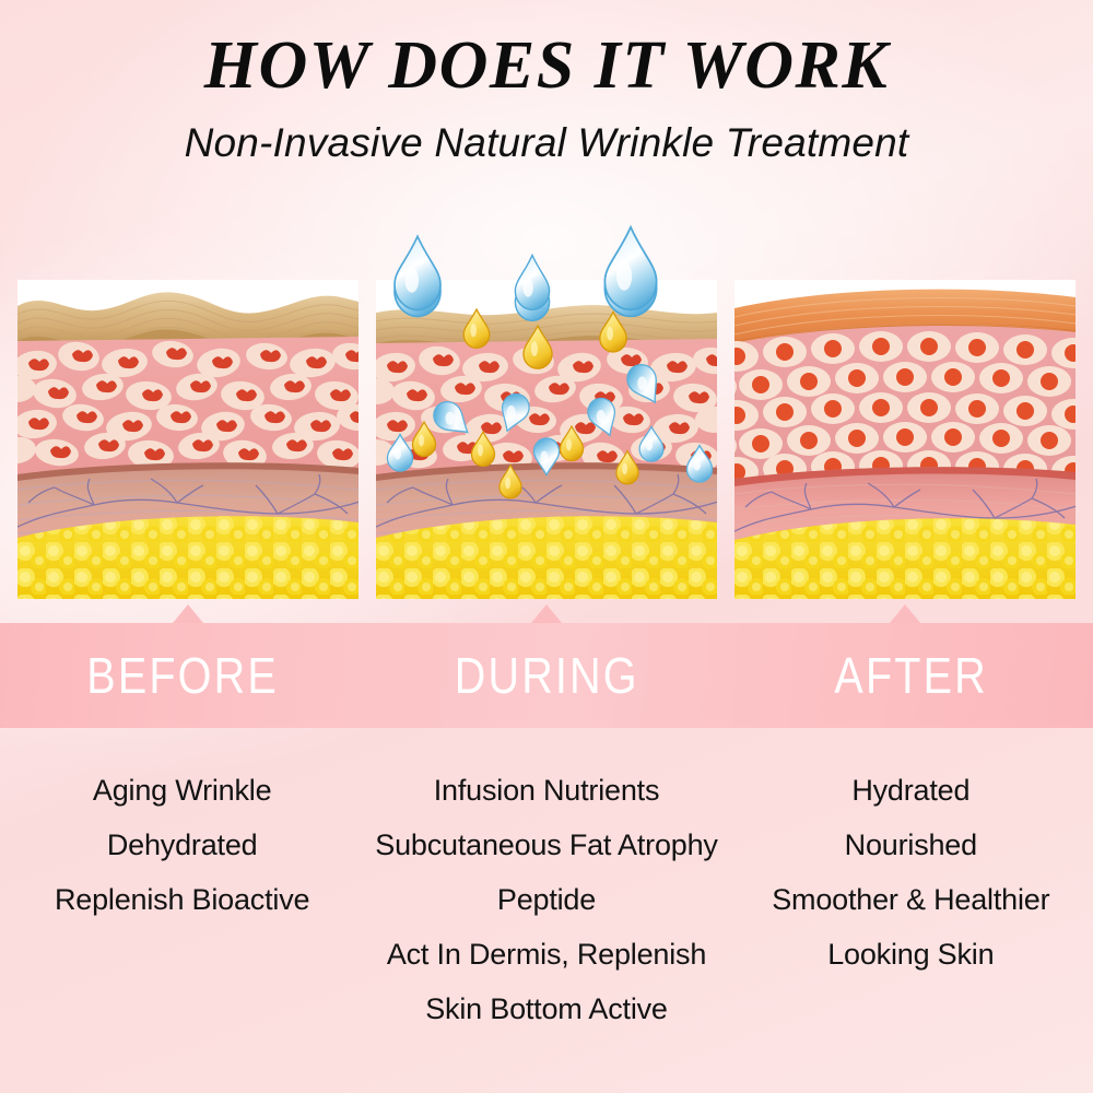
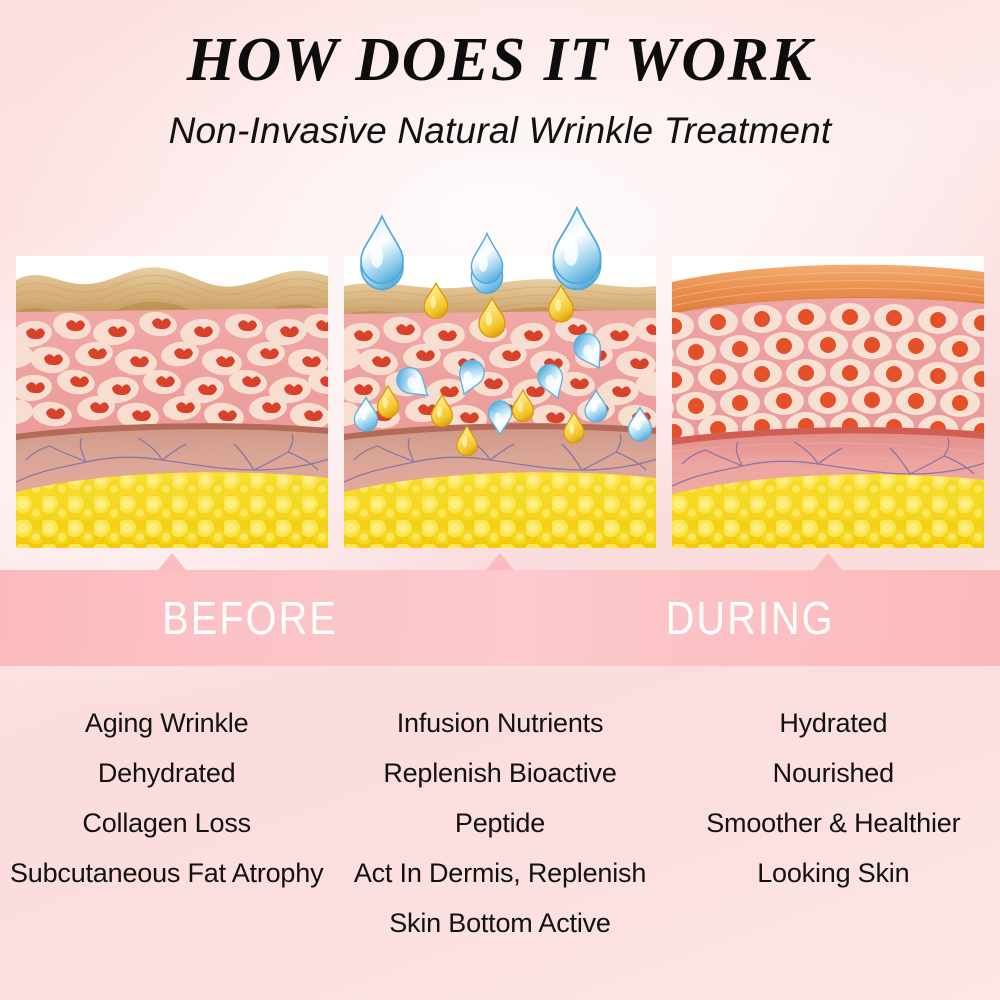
  HOW DOES IT WORK
  Non-Invasive Natural Wrinkle Treatment
  BEFORE
  DURING
- AFTER
  Aging Wrinkle
  Dehydrated
+ Collagen Loss
- Replenish Bioactive
+ Subcutaneous Fat Atrophy
  Infusion Nutrients
- Subcutaneous Fat Atrophy
+ Replenish Bioactive
  Peptide
  Act In Dermis, Replenish
  Skin Bottom Active
  Hydrated
  Nourished
  Smoother & Healthier
  Looking Skin
